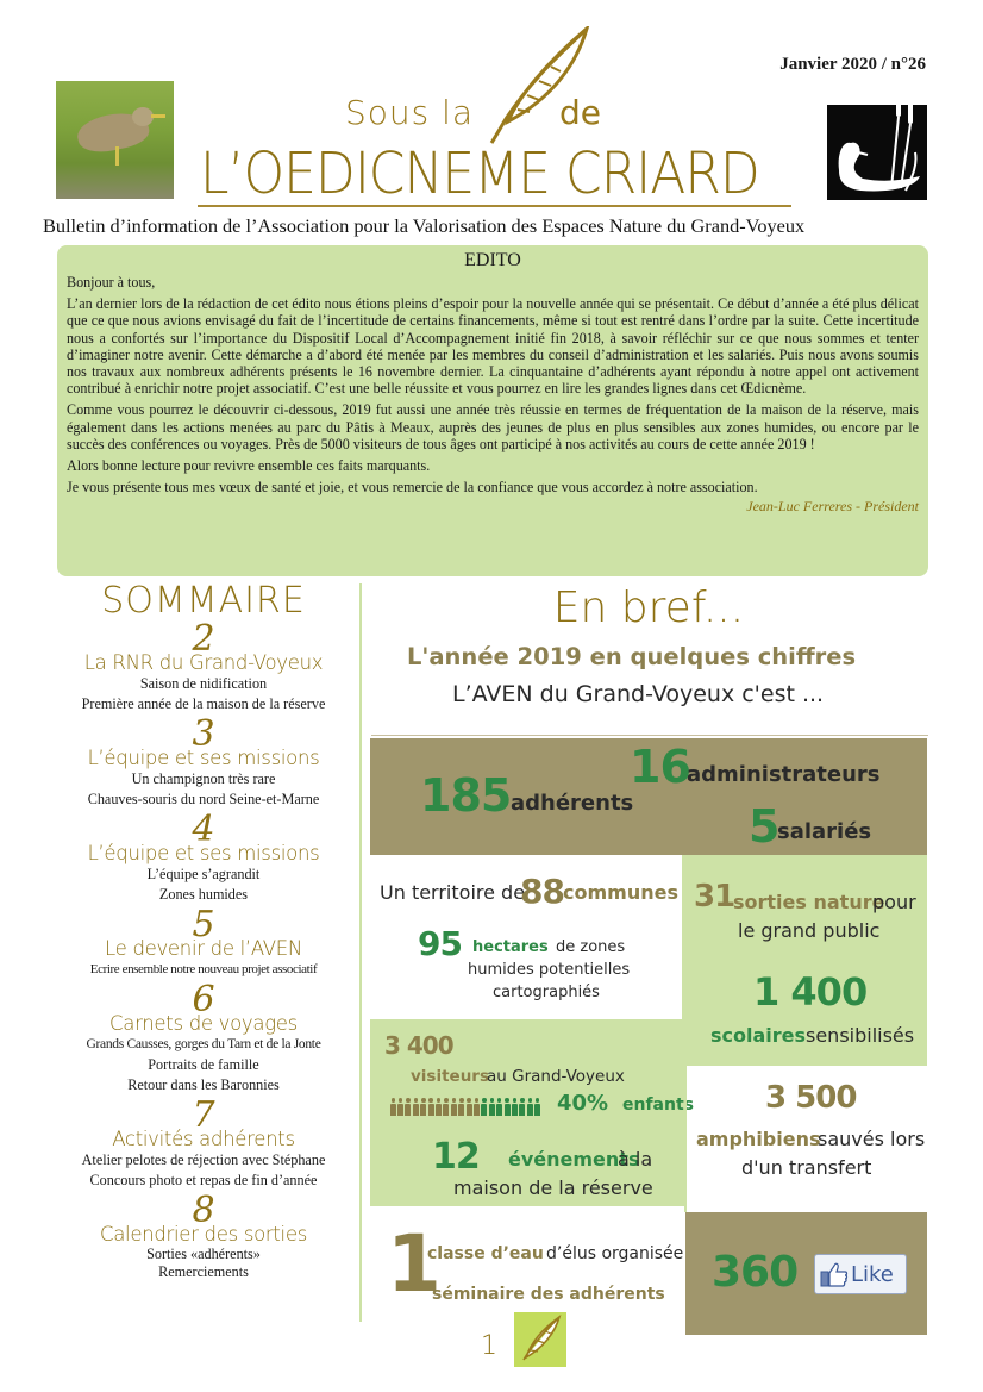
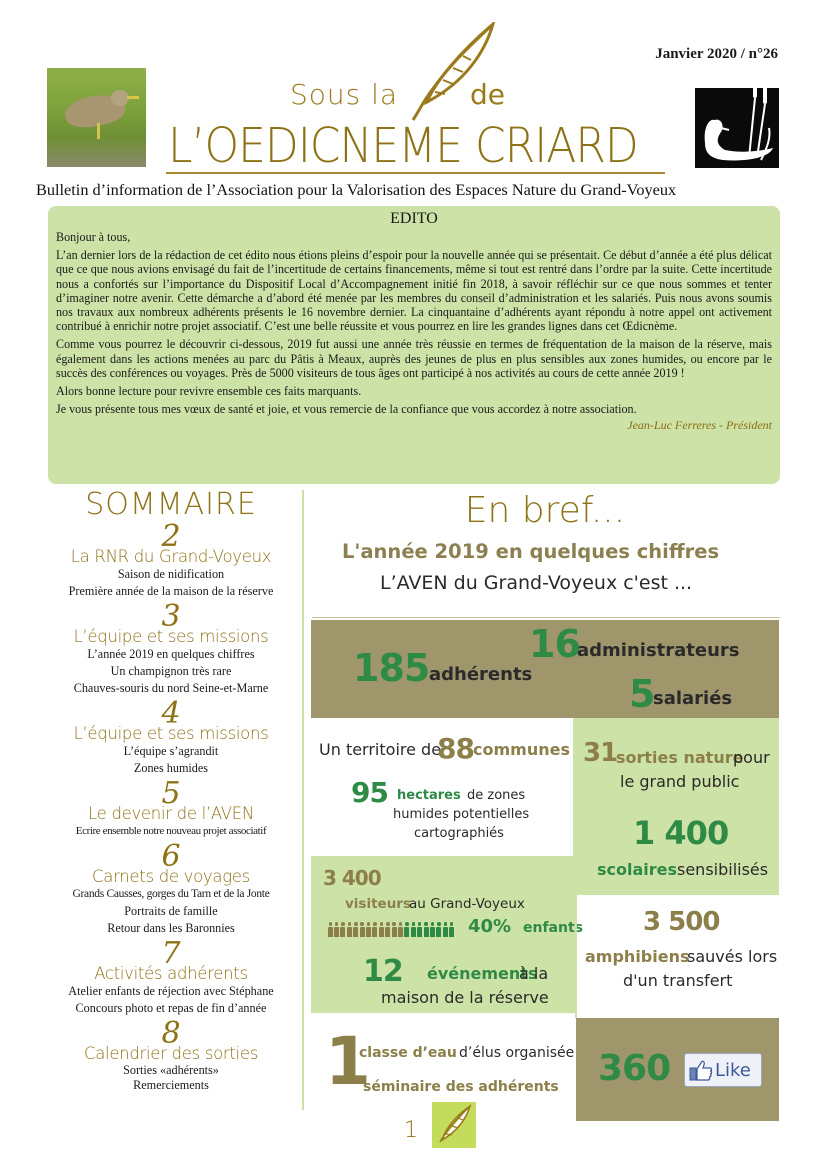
  Sous la
  de
  L’OEDICNEME CRIARD
  Janvier 2020 / n°26
  Bulletin d’information de l’Association pour la Valorisation des Espaces Nature du Grand-Voyeux
  EDITO
  Bonjour à tous,
  L’an dernier lors de la rédaction de cet édito nous étions pleins d’espoir pour la nouvelle année qui se présentait. Ce début d’année a été plus délicat que ce que nous avions envisagé du fait de l’incertitude de certains financements, même si tout est rentré dans l’ordre par la suite. Cette incertitude nous a confortés sur l’importance du Dispositif Local d’Accompagnement initié fin 2018, à savoir réfléchir sur ce que nous sommes et tenter d’imaginer notre avenir. Cette démarche a d’abord été menée par les membres du conseil d’administration et les salariés. Puis nous avons soumis nos travaux aux nombreux adhérents présents le 16 novembre dernier. La cinquantaine d’adhérents ayant répondu à notre appel ont activement contribué à enrichir notre projet associatif. C’est une belle réussite et vous pourrez en lire les grandes lignes dans cet Œdicnème.
  Comme vous pourrez le découvrir ci-dessous, 2019 fut aussi une année très réussie en termes de fréquentation de la maison de la réserve, mais également dans les actions menées au parc du Pâtis à Meaux, auprès des jeunes de plus en plus sensibles aux zones humides, ou encore par le succès des conférences ou voyages. Près de 5000 visiteurs de tous âges ont participé à nos activités au cours de cette année 2019 !
  Alors bonne lecture pour revivre ensemble ces faits marquants.
  Je vous présente tous mes vœux de santé et joie, et vous remercie de la confiance que vous accordez à notre association.
  Jean-Luc Ferreres - Président
  SOMMAIRE
  2
  La RNR du Grand-Voyeux
  Saison de nidification
  Première année de la maison de la réserve
  3
  L’équipe et ses missions
+ L’année 2019 en quelques chiffres
  Un champignon très rare
  Chauves-souris du nord Seine-et-Marne
  4
  L’équipe et ses missions
  L’équipe s’agrandit
  Zones humides
  5
  Le devenir de l’AVEN
  Ecrire ensemble notre nouveau projet associatif
  6
  Carnets de voyages
  Grands Causses, gorges du Tarn et de la Jonte
  Portraits de famille
  Retour dans les Baronnies
  7
  Activités adhérents
- Atelier pelotes de réjection avec Stéphane
+ Atelier enfants de réjection avec Stéphane
  Concours photo et repas de fin d’année
  8
  Calendrier des sorties
  Sorties «adhérents»
  Remerciements
  En bref...
  L'année 2019 en quelques chiffres
  L’AVEN du Grand-Voyeux c'est ...
  185
  adhérents
  16
  administrateurs
  5
  salariés
  Un territoire de
  88
  communes
  95
  hectares
  de zones
  humides potentielles
  cartographiés
  31
  sorties nature
  pour
  le grand public
  1 400
  scolaires
  sensibilisés
  3 400
  visiteurs
  au Grand-Voyeux
  40%
  enfants
  12
  événements
  à la
  maison de la réserve
  3 500
  amphibiens
  sauvés lors
  d'un transfert
  1
  classe d’eau
  d’élus organisée
  séminaire des adhérents
  360
  Like
  1
